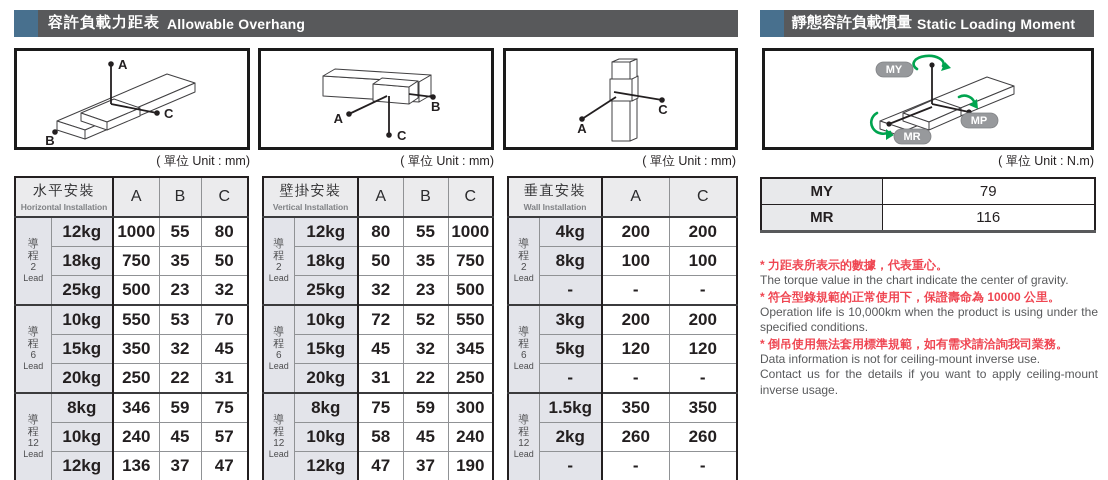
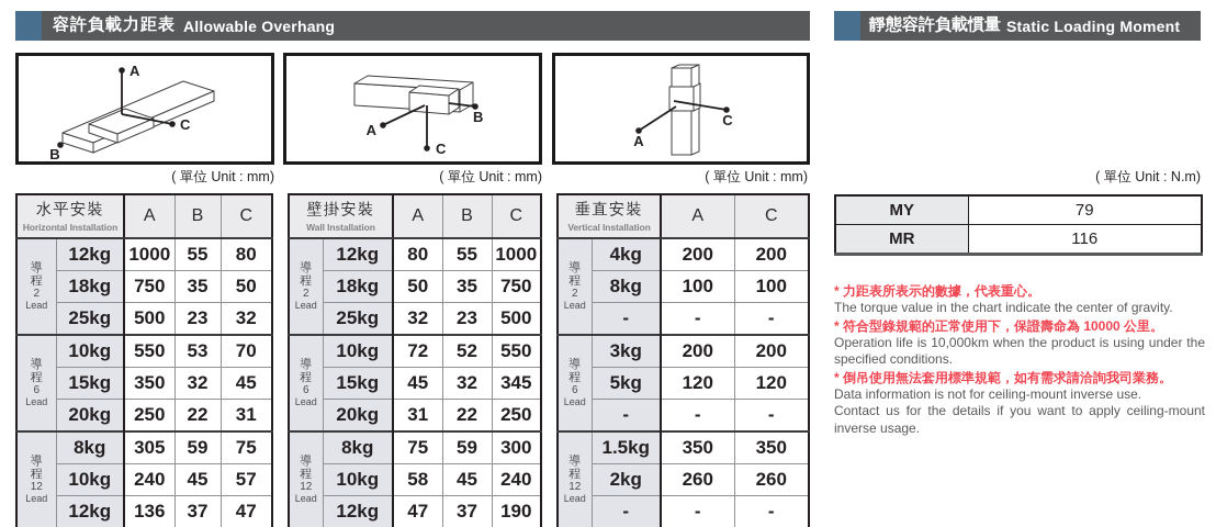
  容許負載力距表
  Allowable Overhang
  靜態容許負載慣量
  Static Loading Moment
  A
  B
  C
  A
  B
  C
  A
  C
- MY
- MP
- MR
  ( 單位 Unit : mm)
  ( 單位 Unit : mm)
  ( 單位 Unit : mm)
  ( 單位 Unit : N.m)
  水平安裝Horizontal Installation	A	B	C
  導程2Lead	12kg	1000	55	80
  18kg	750	35	50
  25kg	500	23	32
  導程6Lead	10kg	550	53	70
  15kg	350	32	45
  20kg	250	22	31
- 導程12Lead	8kg	346	59	75
+ 導程12Lead	8kg	305	59	75
  10kg	240	45	57
  12kg	136	37	47
- 壁掛安裝Vertical Installation	A	B	C
+ 壁掛安裝Wall Installation	A	B	C
  導程2Lead	12kg	80	55	1000
  18kg	50	35	750
  25kg	32	23	500
  導程6Lead	10kg	72	52	550
  15kg	45	32	345
  20kg	31	22	250
  導程12Lead	8kg	75	59	300
  10kg	58	45	240
  12kg	47	37	190
- 垂直安裝Wall Installation	A	C
+ 垂直安裝Vertical Installation	A	C
  導程2Lead	4kg	200	200
  8kg	100	100
  -	-	-
  導程6Lead	3kg	200	200
  5kg	120	120
  -	-	-
  導程12Lead	1.5kg	350	350
  2kg	260	260
  -	-	-
  MY	79
  MR	116
  * 力距表所表示的數據，代表重心。
  The torque value in the chart indicate the center of gravity.
  * 符合型錄規範的正常使用下，保證壽命為 10000 公里。
  Operation life is 10,000km when the product is using under the specified conditions.
  * 倒吊使用無法套用標準規範，如有需求請洽詢我司業務。
  Data information is not for ceiling-mount inverse use.
  Contact us for the details if you want to apply ceiling-mount inverse usage.
